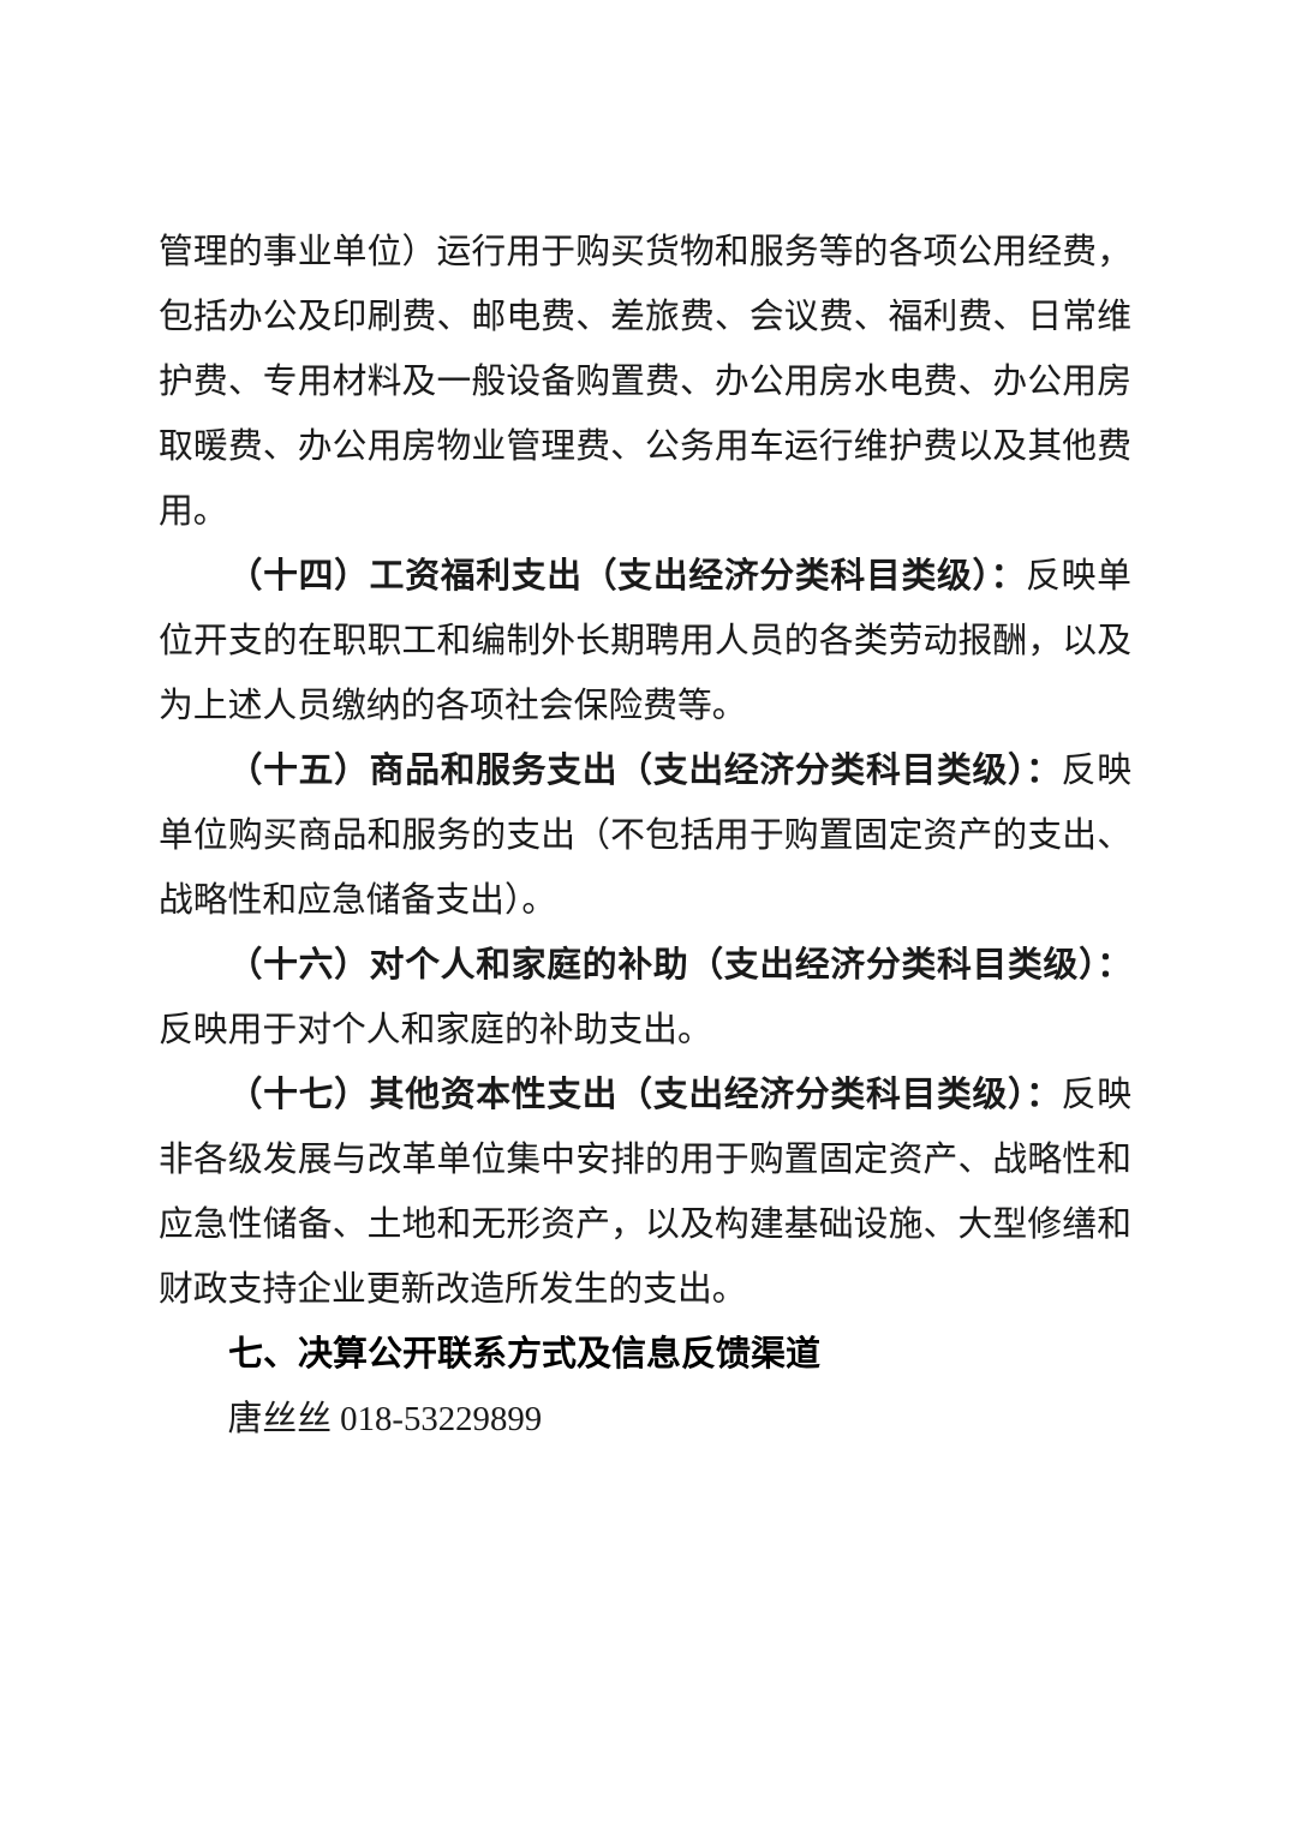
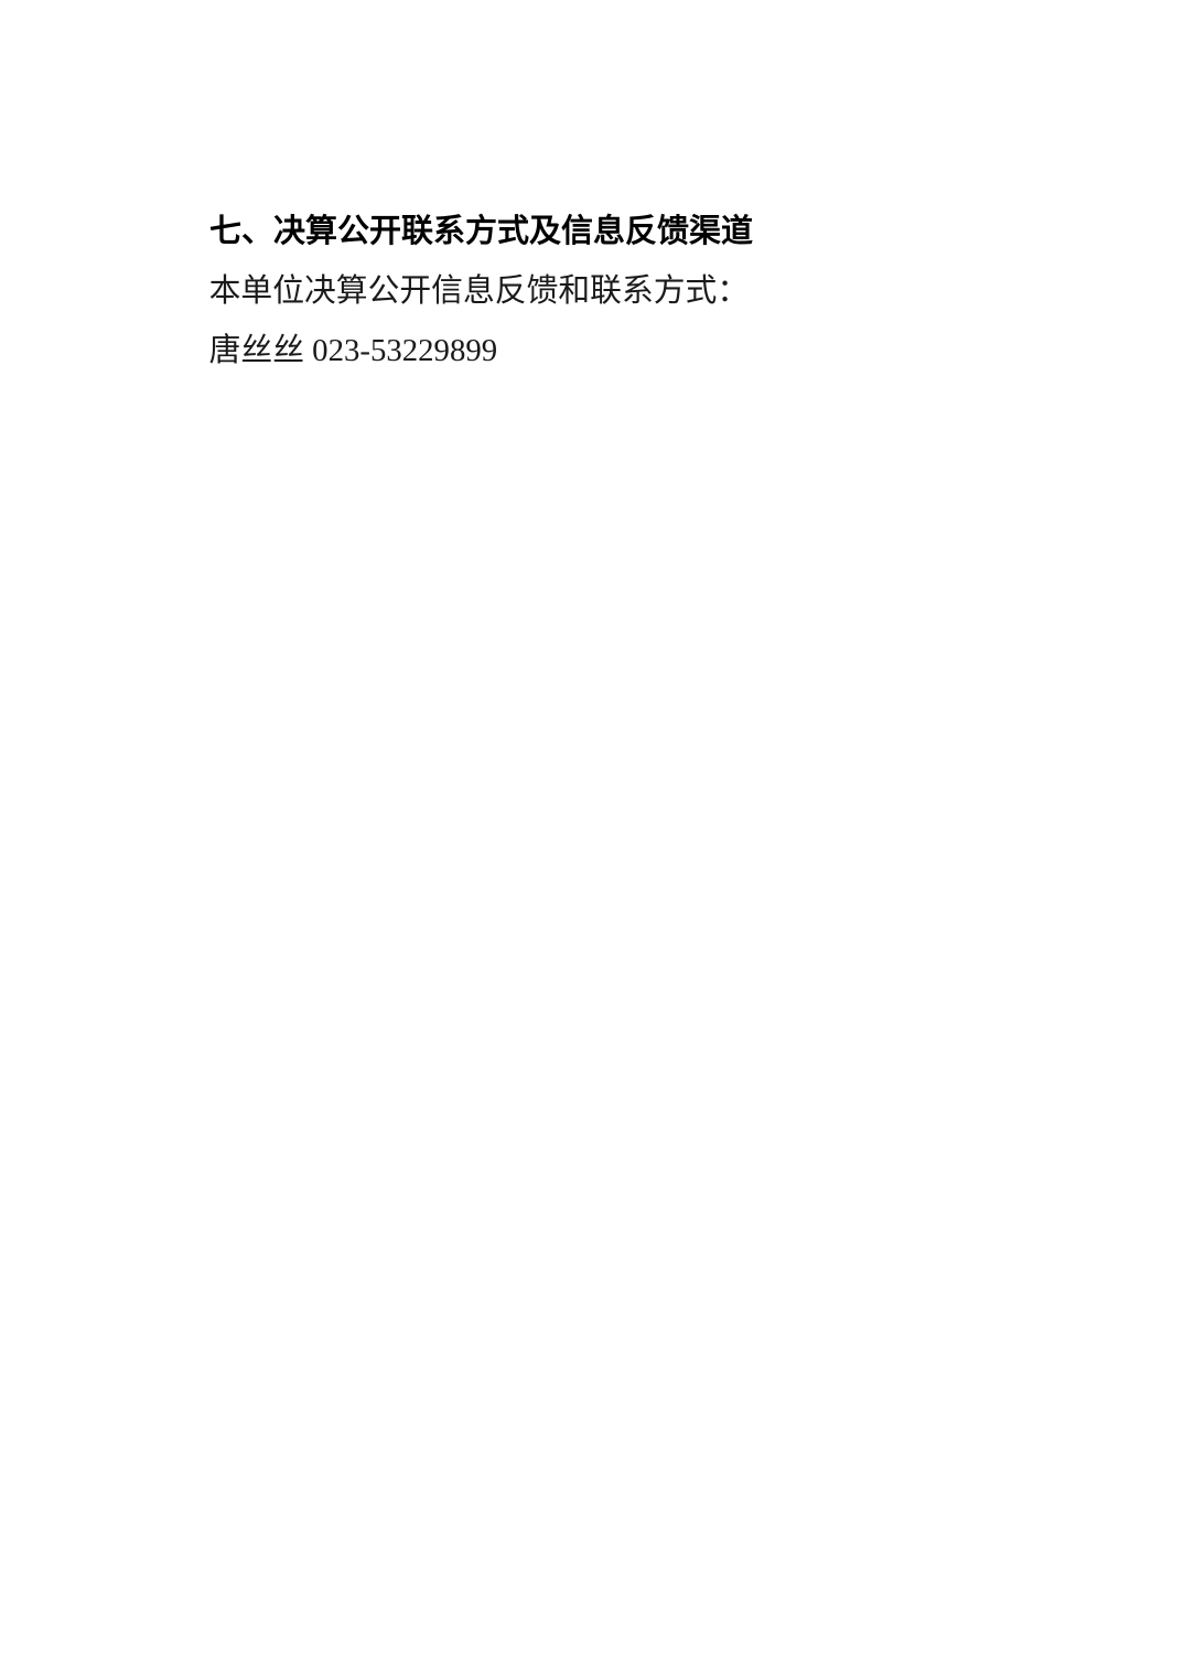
- 管理的事业单位）运行用于购买货物和服务等的各项公用经费，包括办公及印刷费、邮电费、差旅费、会议费、福利费、日常维护费、专用材料及一般设备购置费、办公用房水电费、办公用房取暖费、办公用房物业管理费、公务用车运行维护费以及其他费用。
- （十四）工资福利支出（支出经济分类科目类级）：反映单位开支的在职职工和编制外长期聘用人员的各类劳动报酬，以及为上述人员缴纳的各项社会保险费等。
- （十五）商品和服务支出（支出经济分类科目类级）：反映单位购买商品和服务的支出（不包括用于购置固定资产的支出、战略性和应急储备支出）。
- （十六）对个人和家庭的补助（支出经济分类科目类级）：反映用于对个人和家庭的补助支出。
- （十七）其他资本性支出（支出经济分类科目类级）：反映非各级发展与改革单位集中安排的用于购置固定资产、战略性和应急性储备、土地和无形资产，以及构建基础设施、大型修缮和财政支持企业更新改造所发生的支出。
  七、决算公开联系方式及信息反馈渠道
+ 本单位决算公开信息反馈和联系方式：
- 唐丝丝 018-53229899
+ 唐丝丝 023-53229899
